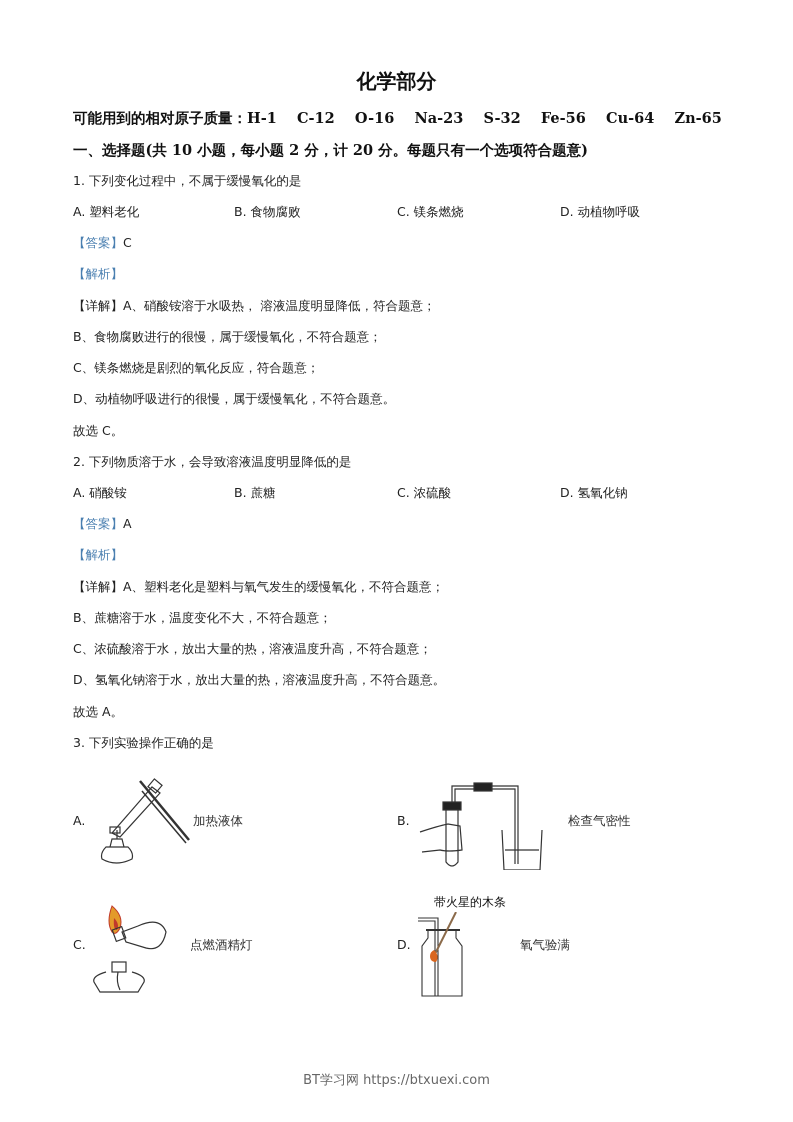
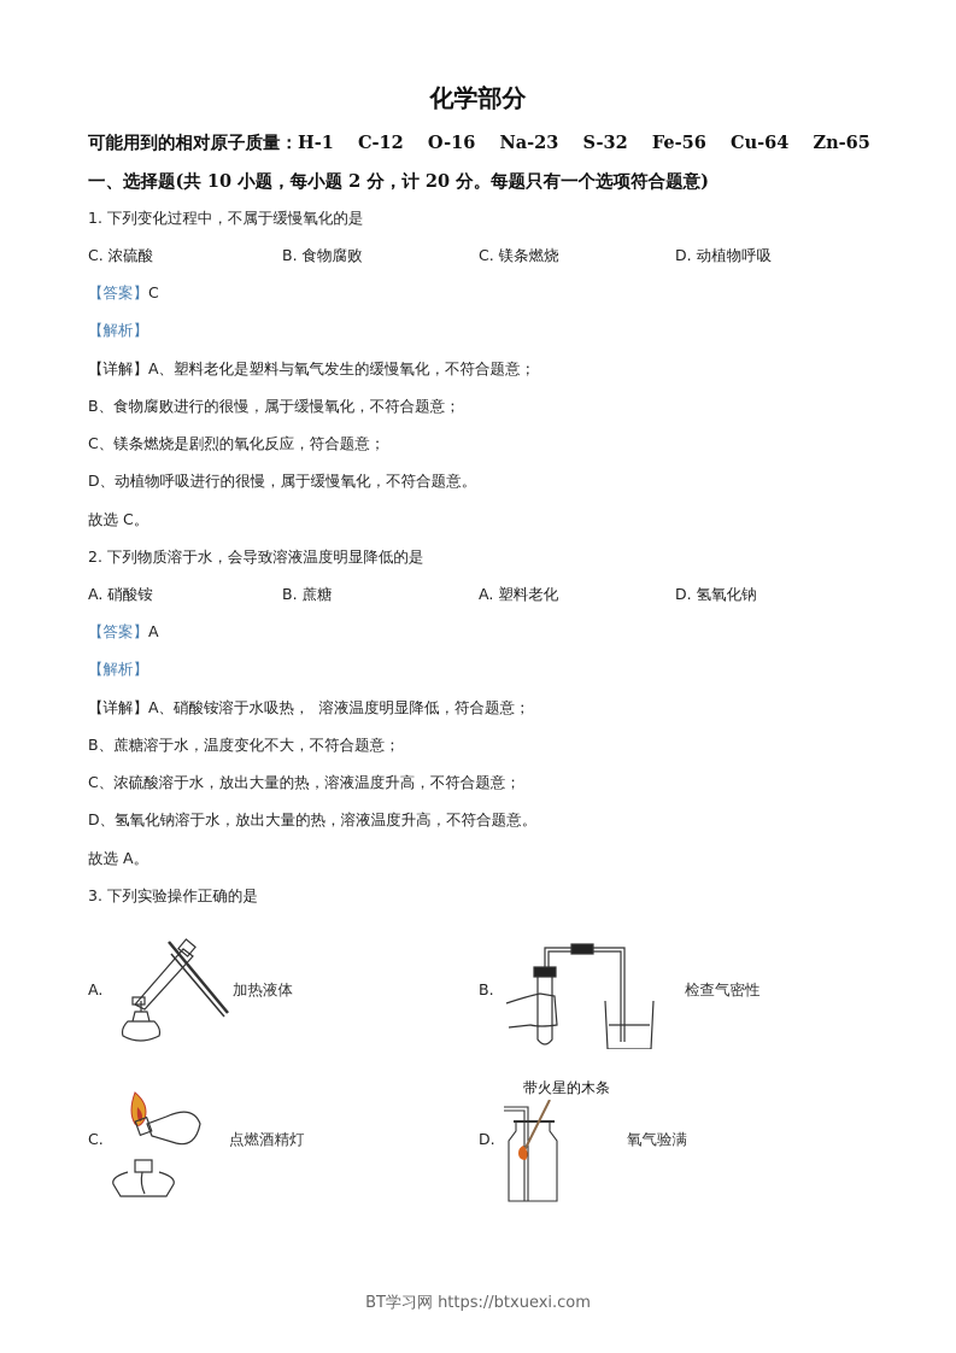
  化学部分
  可能用到的相对原子质量：H-1 C-12 O-16 Na-23 S-32 Fe-56 Cu-64 Zn-65
  一、选择题(共 10 小题，每小题 2 分，计 20 分。每题只有一个选项符合题意)
  1. 下列变化过程中，不属于缓慢氧化的是
- A. 塑料老化
+ C. 浓硫酸
  B. 食物腐败
  C. 镁条燃烧
  D. 动植物呼吸
  【答案】C
  【解析】
- 【详解】A、硝酸铵溶于水吸热， 溶液温度明显降低，符合题意；
+ 【详解】A、塑料老化是塑料与氧气发生的缓慢氧化，不符合题意；
  B、食物腐败进行的很慢，属于缓慢氧化，不符合题意；
  C、镁条燃烧是剧烈的氧化反应，符合题意；
  D、动植物呼吸进行的很慢，属于缓慢氧化，不符合题意。
  故选 C。
  2. 下列物质溶于水，会导致溶液温度明显降低的是
  A. 硝酸铵
  B. 蔗糖
- C. 浓硫酸
+ A. 塑料老化
  D. 氢氧化钠
  【答案】A
  【解析】
- 【详解】A、塑料老化是塑料与氧气发生的缓慢氧化，不符合题意；
+ 【详解】A、硝酸铵溶于水吸热， 溶液温度明显降低，符合题意；
  B、蔗糖溶于水，温度变化不大，不符合题意；
  C、浓硫酸溶于水，放出大量的热，溶液温度升高，不符合题意；
  D、氢氧化钠溶于水，放出大量的热，溶液温度升高，不符合题意。
  故选 A。
  3. 下列实验操作正确的是
  A.
  加热液体
  B.
  检查气密性
  C.
  点燃酒精灯
  D.
  带火星的木条
  氧气验满
  BT学习网 https://btxuexi.com
